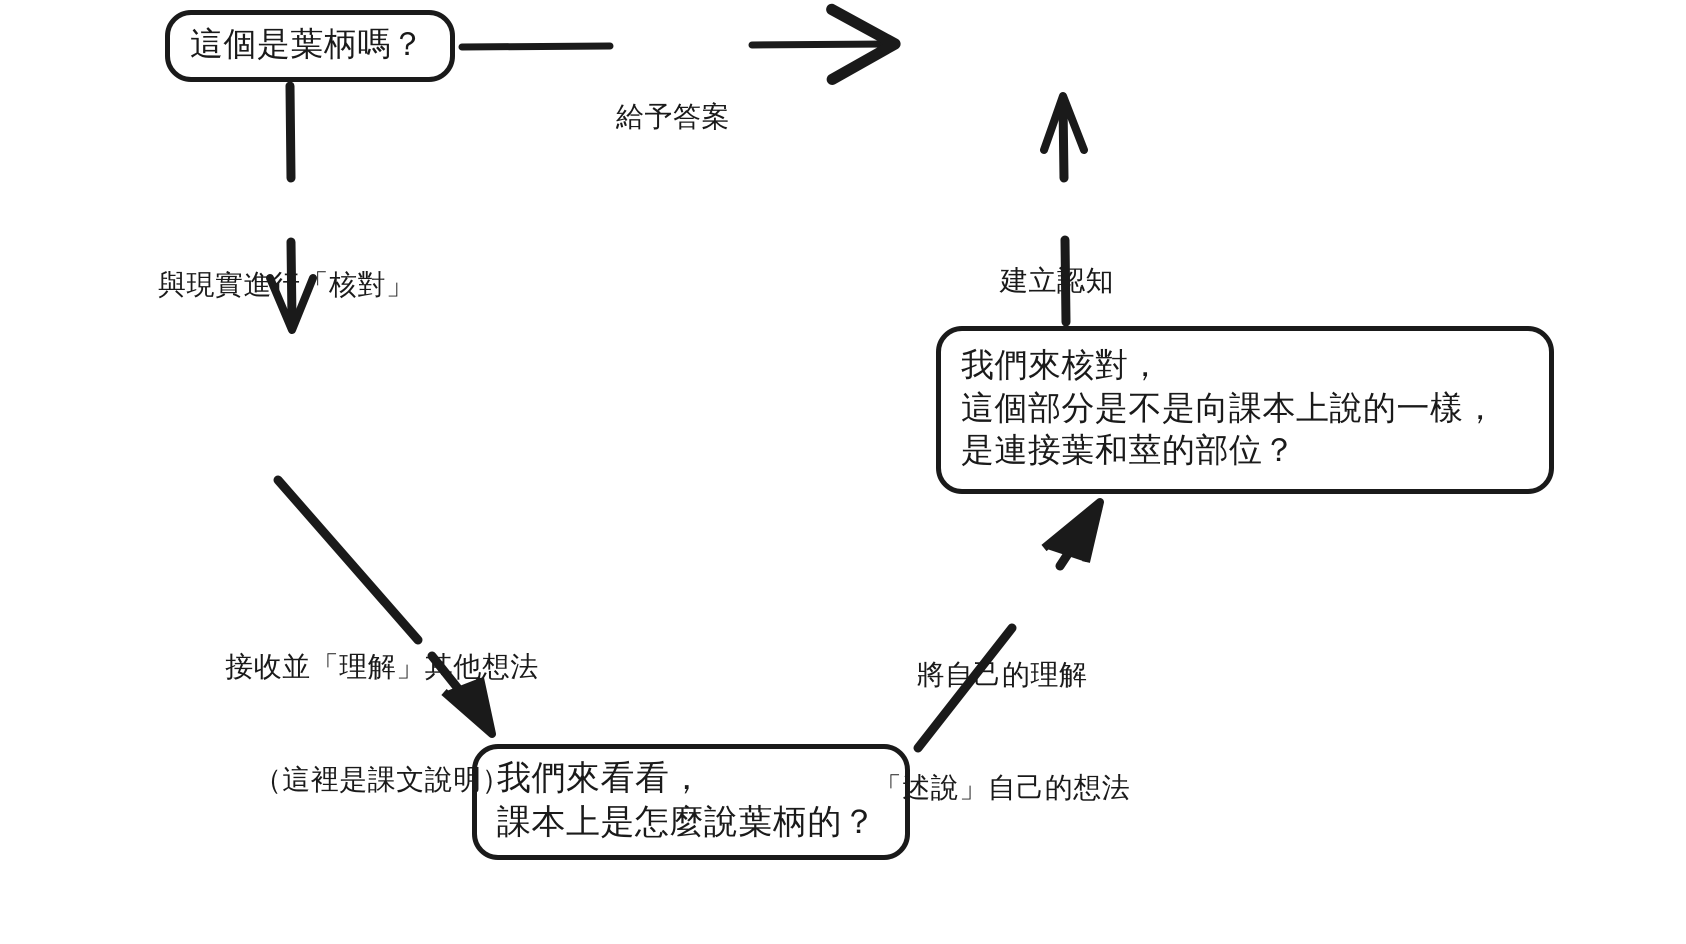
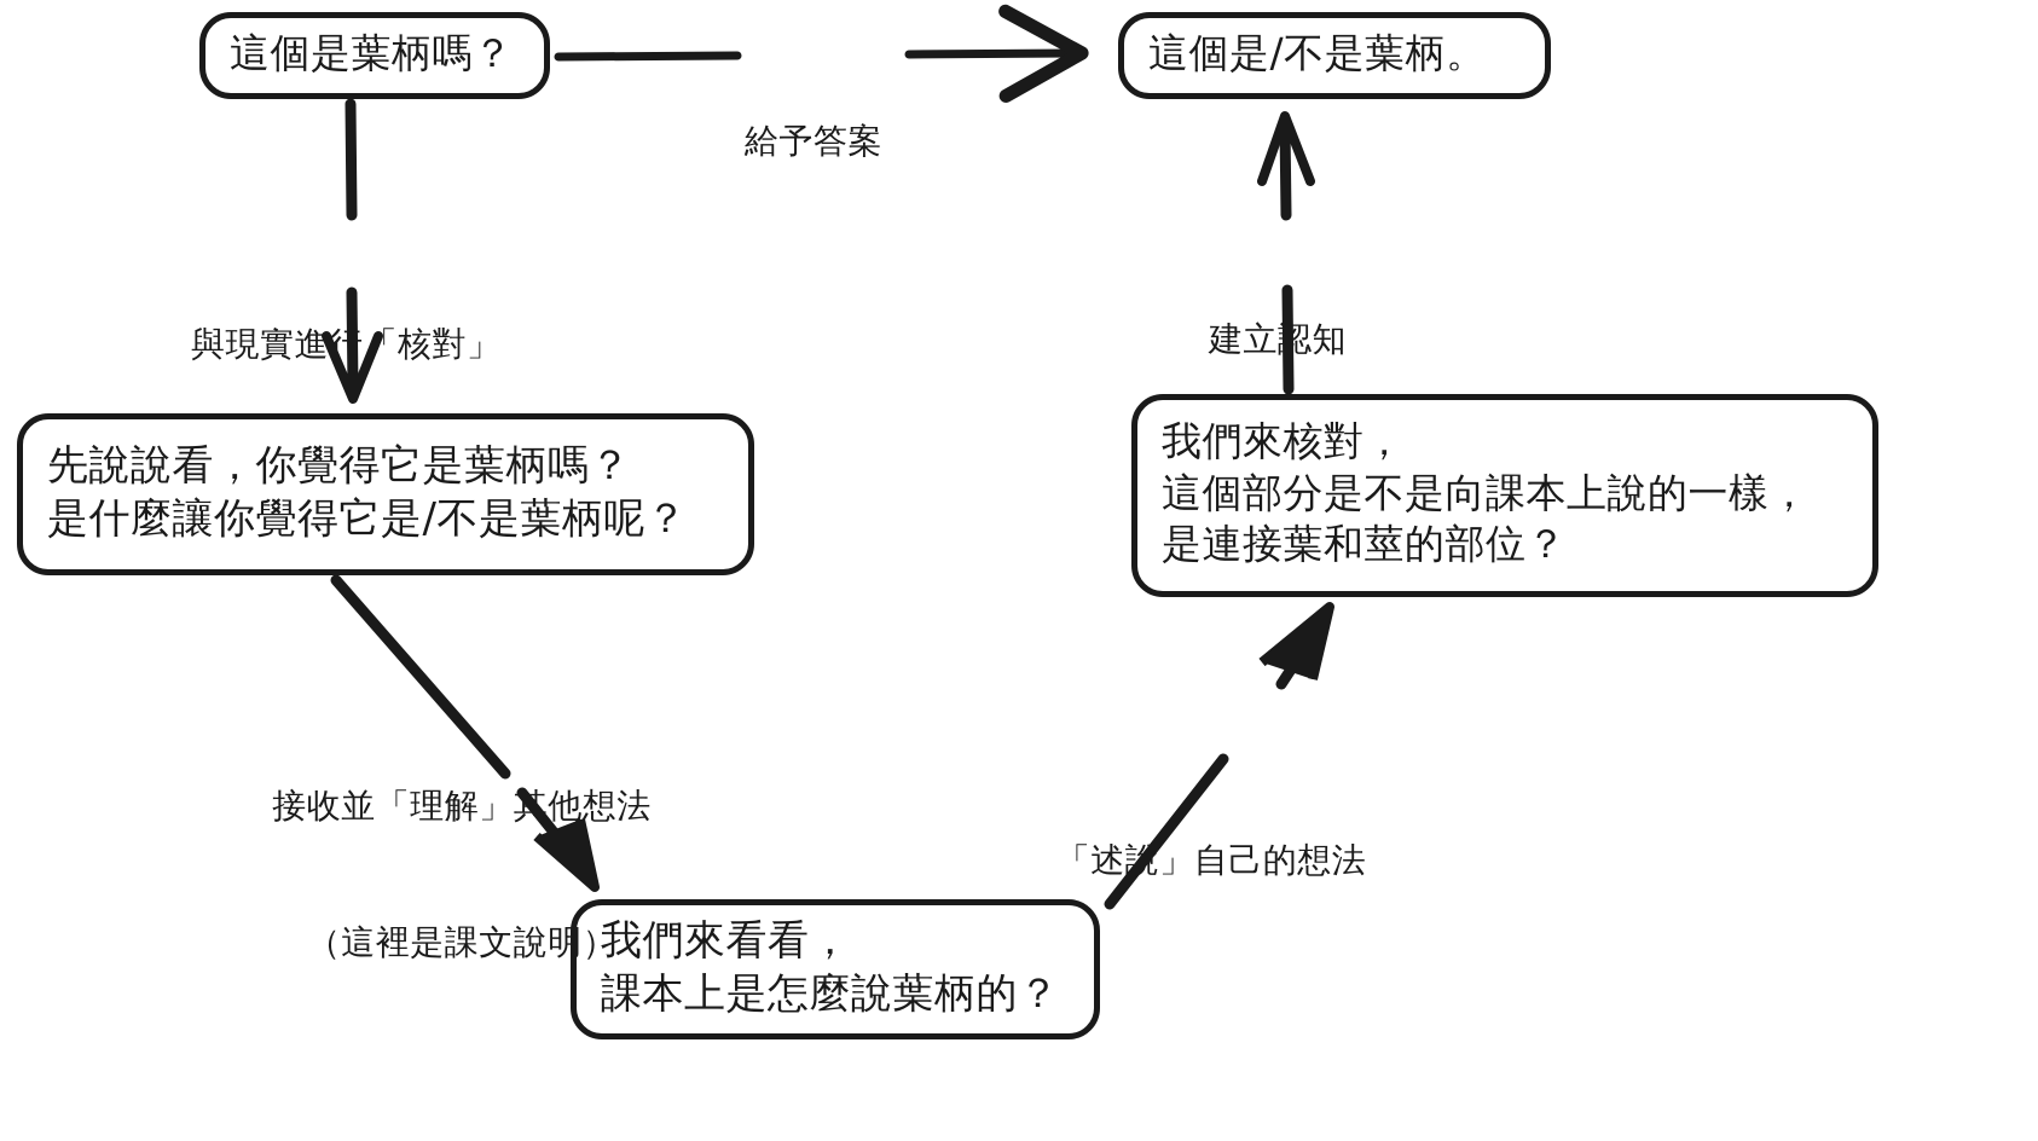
  這個是葉柄嗎？
+ 這個是/不是葉柄。
+ 先說說看，你覺得它是葉柄嗎？
+ 是什麼讓你覺得它是/不是葉柄呢？
  我們來看看，
  課本上是怎麼說葉柄的？
  我們來核對，
  這個部分是不是向課本上說的一樣，
  是連接葉和莖的部位？
  給予答案
  與現實進行「核對」
  接收並「理解」其他想法
  （這裡是課文說明）
- 將自己的理解
  「述說」自己的想法
  建立認知
